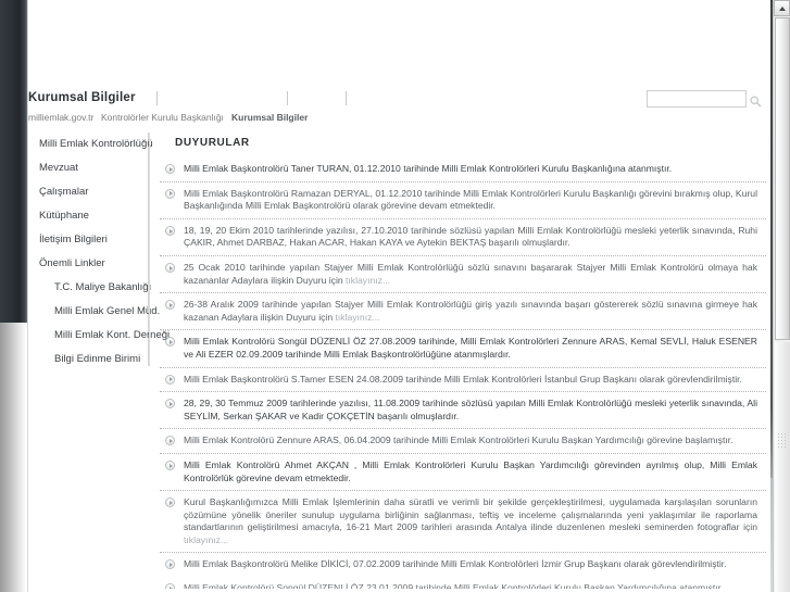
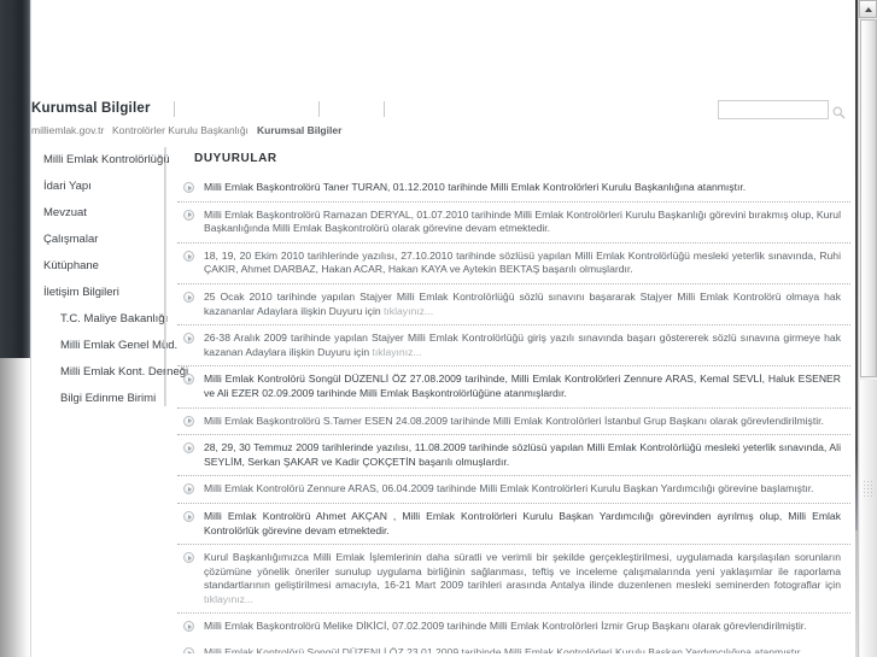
  Kurumsal Bilgiler
  milliemlak.gov.tr
  Kontrolörler Kurulu Başkanlığı
  Kurumsal Bilgiler
  Milli Emlak Kontrolörlüğ
+ İdari Yapı
  Mevzuat
  Çalışmalar
  Kütüphane
  İletişim Bilgileri
- Önemli Linkler
  T.C. Maliye Bakanlığ
  Milli Emlak Genel Md.
  Milli Emlak Kont. Deneği
  Bilgi Edinme Birimi
  DUYURULAR
  Milli Emlak Başkontrolörü Taner TURAN, 01.12.2010 tarihinde Milli Emlak Kontrolörleri Kurulu Başkanlığına atanmıştır.
- Milli Emlak Başkontrolörü Ramazan DERYAL, 01.12.2010 tarihinde Milli Emlak Kontrolörleri Kurulu Başkanlığı görevini bırakmış olup, Kurul Başkanlığında Milli Emlak Başkontrolörü olarak görevine devam etmektedir.
+ Milli Emlak Başkontrolörü Ramazan DERYAL, 01.07.2010 tarihinde Milli Emlak Kontrolörleri Kurulu Başkanlığı görevini bırakmış olup, Kurul Başkanlığında Milli Emlak Başkontrolörü olarak görevine devam etmektedir.
  18, 19, 20 Ekim 2010 tarihlerinde yazılısı, 27.10.2010 tarihinde sözlüsü yapılan Milli Emlak Kontrolörlüğü mesleki yeterlik sınavında, Ruhi ÇAKIR, Ahmet DARBAZ, Hakan ACAR, Hakan KAYA ve Aytekin BEKTAŞ başarılı olmuşlardır.
  25 Ocak 2010 tarihinde yapılan Stajyer Milli Emlak Kontrolörlüğü sözlü sınavını başararak Stajyer Milli Emlak Kontrolörü olmaya hak kazananlar Adaylara ilişkin Duyuru için tıklayınız...
  26-38 Aralık 2009 tarihinde yapılan Stajyer Milli Emlak Kontrolörlüğü giriş yazılı sınavında başarı göstererek sözlü sınavına girmeye hak kazanan Adaylara ilişkin Duyuru için tıklayınız...
  Milli Emlak Kontrolörü Songül DÜZENLİ ÖZ 27.08.2009 tarihinde, Milli Emlak Kontrolörleri Zennure ARAS, Kemal SEVLİ, Haluk ESENER ve Ali EZER 02.09.2009 tarihinde Milli Emlak Başkontrolörlüğüne atanmışlardır.
  Milli Emlak Başkontrolörü S.Tamer ESEN 24.08.2009 tarihinde Milli Emlak Kontrolörleri İstanbul Grup Başkanı olarak görevlendirilmiştir.
  28, 29, 30 Temmuz 2009 tarihlerinde yazılısı, 11.08.2009 tarihinde sözlüsü yapılan Milli Emlak Kontrolörlüğü mesleki yeterlik sınavında, Ali SEYLİM, Serkan ŞAKAR ve Kadir ÇOKÇETİN başarılı olmuşlardır.
  Milli Emlak Kontrolörü Zennure ARAS, 06.04.2009 tarihinde Milli Emlak Kontrolörleri Kurulu Başkan Yardımcılığı görevine başlamıştır.
  Milli Emlak Kontrolörü Ahmet AKÇAN , Milli Emlak Kontrolörleri Kurulu Başkan Yardımcılığı görevinden ayrılmış olup, Milli Emlak Kontrolörlük görevine devam etmektedir.
  Kurul Başkanlığımızca Milli Emlak İşlemlerinin daha süratli ve verimli bir şekilde gerçekleştirilmesi, uygulamada karşılaşılan sorunların çözümüne yönelik öneriler sunulup uygulama birliğinin sağlanması, teftiş ve inceleme çalışmalarında yeni yaklaşımlar ile raporlama standartlarının geliştirilmesi amacıyla, 16-21 Mart 2009 tarihleri arasında Antalya ilinde duzenlenen mesleki seminerden fotograflar için tıklayınız...
  Milli Emlak Başkontrolörü Melike DİKİCİ, 07.02.2009 tarihinde Milli Emlak Kontrolörleri İzmir Grup Başkanı olarak görevlendirilmiştir.
  Milli Emlak Kontrolörü Songül DÜZENLİ ÖZ 23.01.2009 tarihinde Milli Emlak Kontrolörleri Kurulu Başkan Yardımcılığına atanmıştır.
